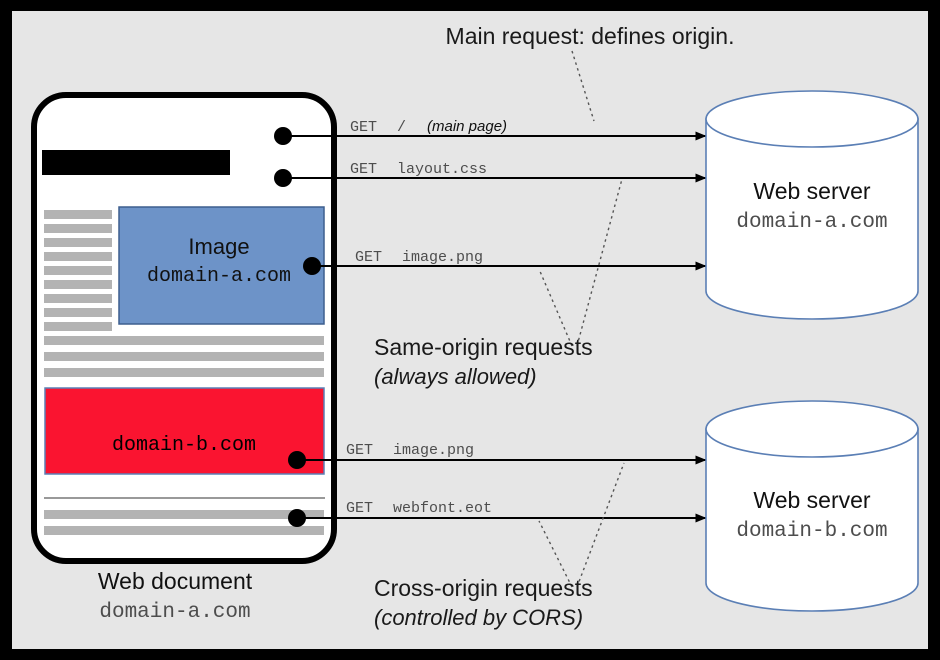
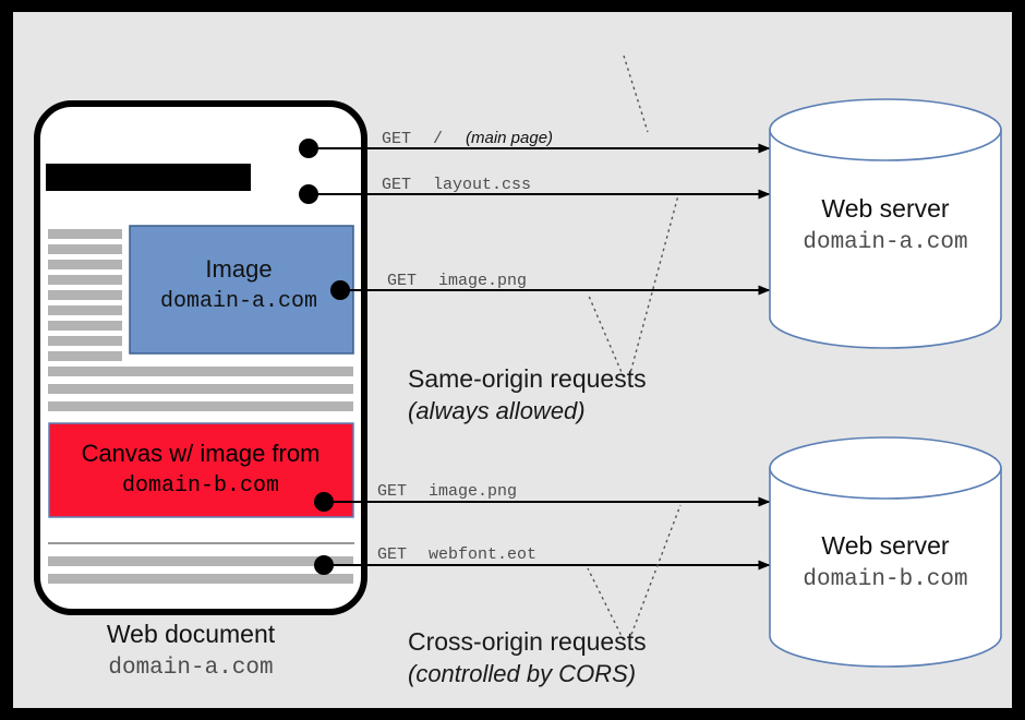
- Main request: defines origin.
  GET
  /
  (main page)
  GET
  layout.css
  GET
  image.png
  GET
  image.png
  GET
  webfont.eot
  Image
  domain-a.com
+ Canvas w/ image from
  domain-b.com
  Web document
  domain-a.com
  Same-origin requests
  (always allowed)
  Cross-origin requests
  (controlled by CORS)
  Web server
  domain-a.com
  Web server
  domain-b.com
